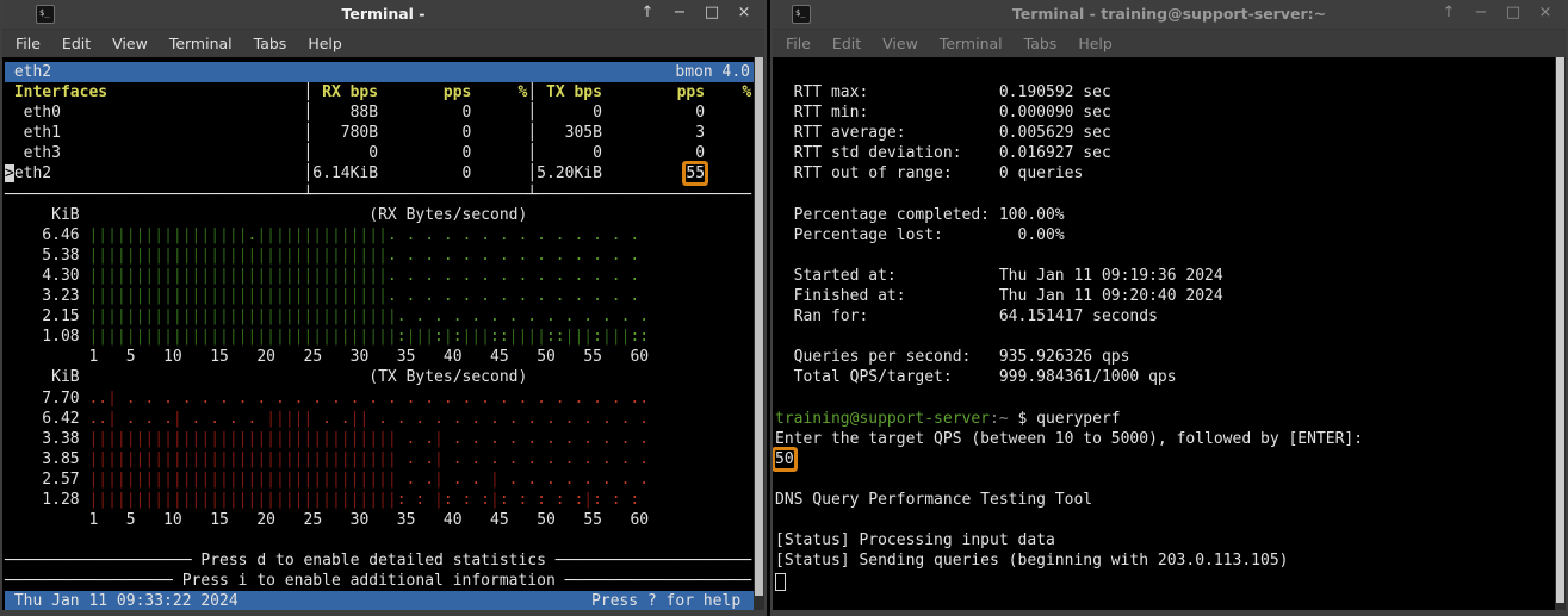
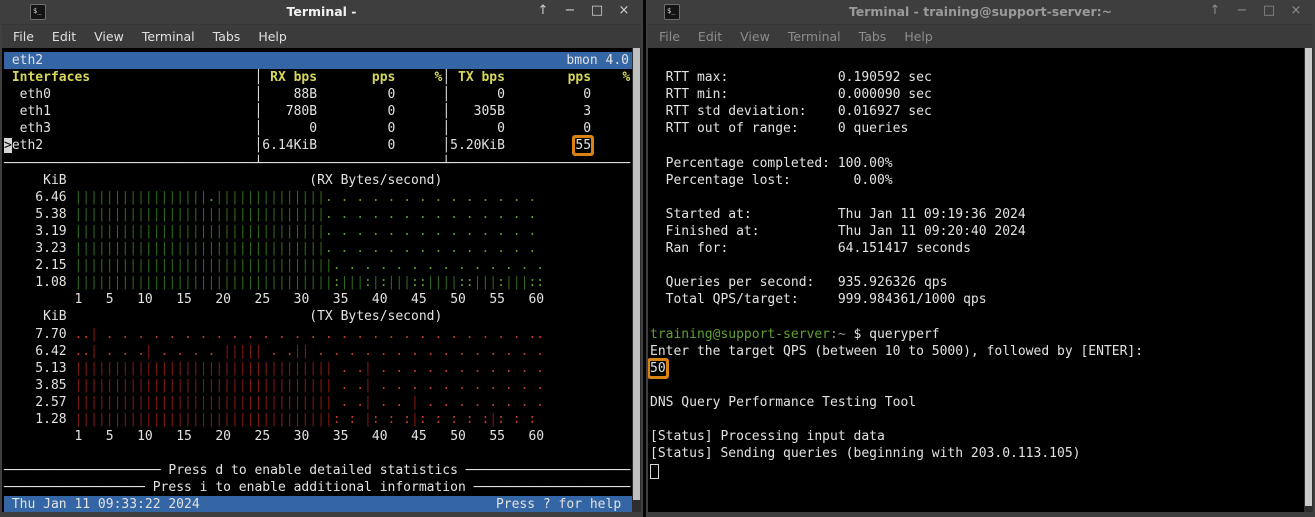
  $_
  Terminal -
  ↑
  −
  □
  ×
  File
  Edit
  View
  Terminal
  Tabs
  Help
  eth2
  bmon 4.0
  Interfaces │ RX bps pps %│ TX bps pps %
  eth0 │ 88B 0 │ 0 0
  eth1 │ 780B 0 │ 305B 3
  eth3 │ 0 0 │ 0 0
  >eth2 │6.14KiB 0 │5.20KiB 55
  ────────────────────────────────┴───────────────────────┴───────────────────────
  KiB (RX Bytes/second)
  6.46 |||||||||||||||||.||||||||||||||. . . . . . . . . . . . . .
  5.38 ||||||||||||||||||||||||||||||||. . . . . . . . . . . . . .
- 4.30 ||||||||||||||||||||||||||||||||. . . . . . . . . . . . . .
+ 3.19 ||||||||||||||||||||||||||||||||. . . . . . . . . . . . . .
  3.23 ||||||||||||||||||||||||||||||||. . . . . . . . . . . . . .
  2.15 |||||||||||||||||||||||||||||||||. . . . . . . . . . . . . .
  1.08 |||||||||||||||||||||||||||||||||:|||:|:|||::||||::|||:|||::
  1 5 10 15 20 25 30 35 40 45 50 55 60
  KiB (TX Bytes/second)
  7.70 ..| . . . . . . . . . . . . . . . . . . . . . . . . . . . ..
  6.42 ..| . . .| . . . . ||||| . .|| . . . . . . . . . . . . . . .
- 3.38 ||||||||||||||||||||||||||||||||| . .| . . . . . . . . . . .
+ 5.13 ||||||||||||||||||||||||||||||||| . .| . . . . . . . . . . .
  3.85 ||||||||||||||||||||||||||||||||| . .| . . . . . . . . . . .
  2.57 ||||||||||||||||||||||||||||||||| . .| . . | . . . . . . . .
  1.28 |||||||||||||||||||||||||||||||||: : |: : :|: : : : :|: : :
  1 5 10 15 20 25 30 35 40 45 50 55 60
  ──────────────────── Press d to enable detailed statistics ─────────────────────
  ────────────────── Press i to enable additional information ────────────────────
  Thu Jan 11 09:33:22 2024
  Press ? for help
  $_
  Terminal - training@support-server:~
  ↑
  −
  □
  ×
  File
  Edit
  View
  Terminal
  Tabs
  Help
  RTT max: 0.190592 sec
  RTT min: 0.000090 sec
- RTT average: 0.005629 sec
  RTT std deviation: 0.016927 sec
  RTT out of range: 0 queries
  Percentage completed: 100.00%
  Percentage lost: 0.00%
  Started at: Thu Jan 11 09:19:36 2024
  Finished at: Thu Jan 11 09:20:40 2024
  Ran for: 64.151417 seconds
  Queries per second: 935.926326 qps
  Total QPS/target: 999.984361/1000 qps
  training@support-server:~ $ queryperf
  Enter the target QPS (between 10 to 5000), followed by [ENTER]:
  50
  DNS Query Performance Testing Tool
  [Status] Processing input data
  [Status] Sending queries (beginning with 203.0.113.105)
